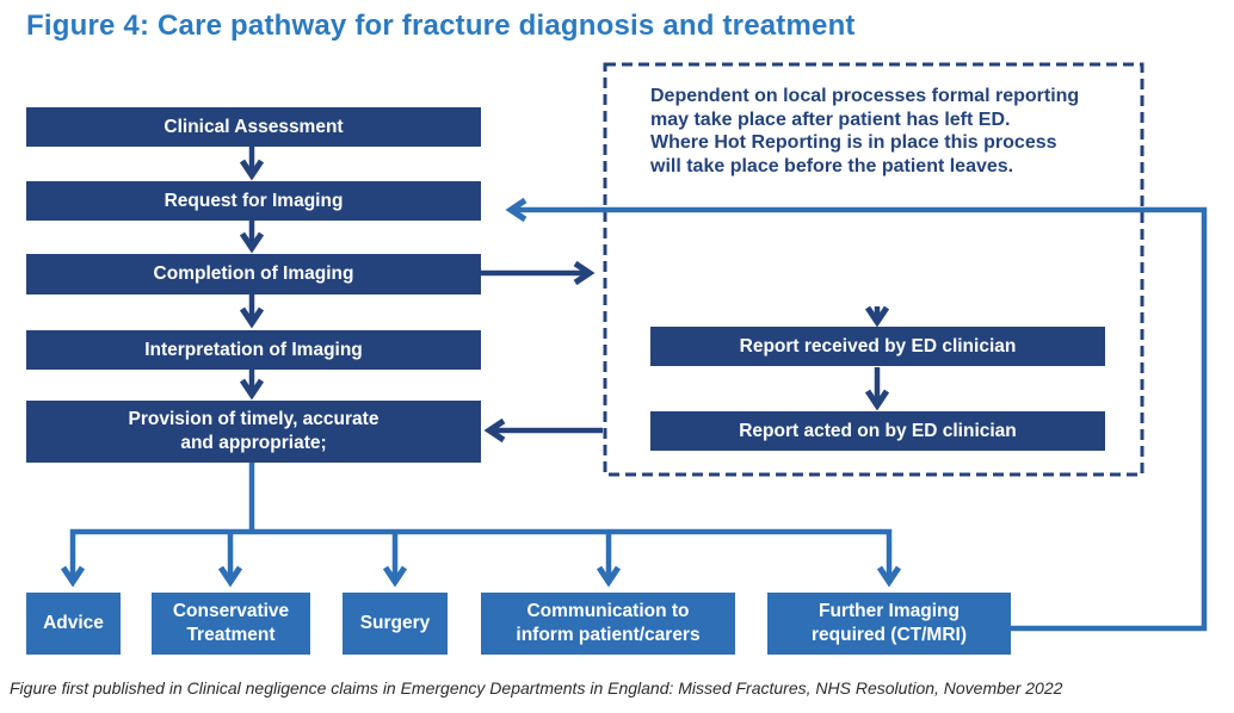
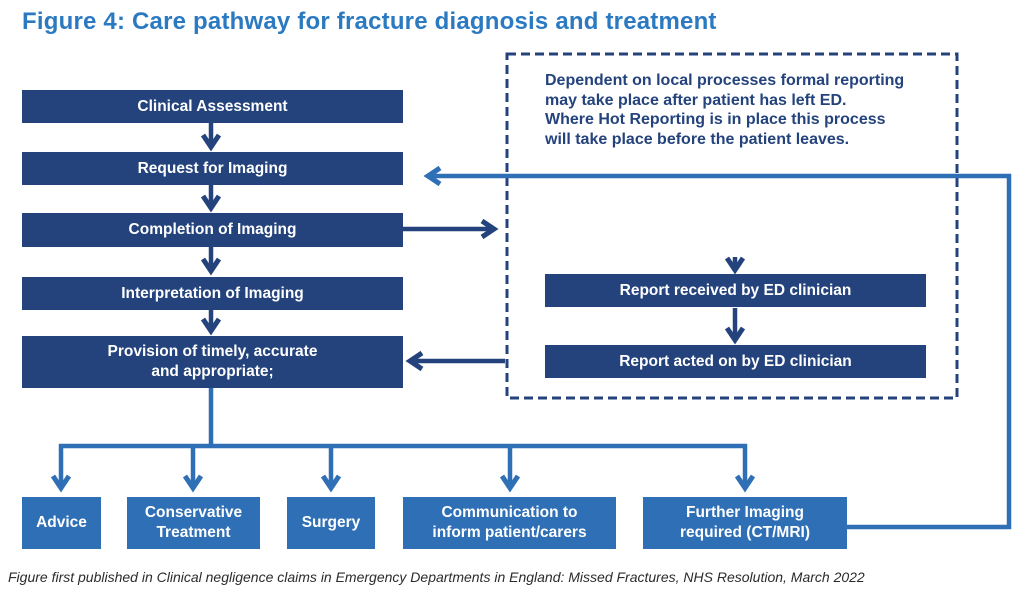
  Figure 4: Care pathway for fracture diagnosis and treatment
  Clinical Assessment
  Request for Imaging
  Completion of Imaging
  Interpretation of Imaging
  Provision of timely, accurate
  and appropriate;
  Dependent on local processes formal reporting
  may take place after patient has left ED.
  Where Hot Reporting is in place this process
  will take place before the patient leaves.
  Report received by ED clinician
  Report acted on by ED clinician
  Advice
  Conservative
  Treatment
  Surgery
  Communication to
  inform patient/carers
  Further Imaging
  required (CT/MRI)
- Figure first published in Clinical negligence claims in Emergency Departments in England: Missed Fractures, NHS Resolution, November 2022
+ Figure first published in Clinical negligence claims in Emergency Departments in England: Missed Fractures, NHS Resolution, March 2022
